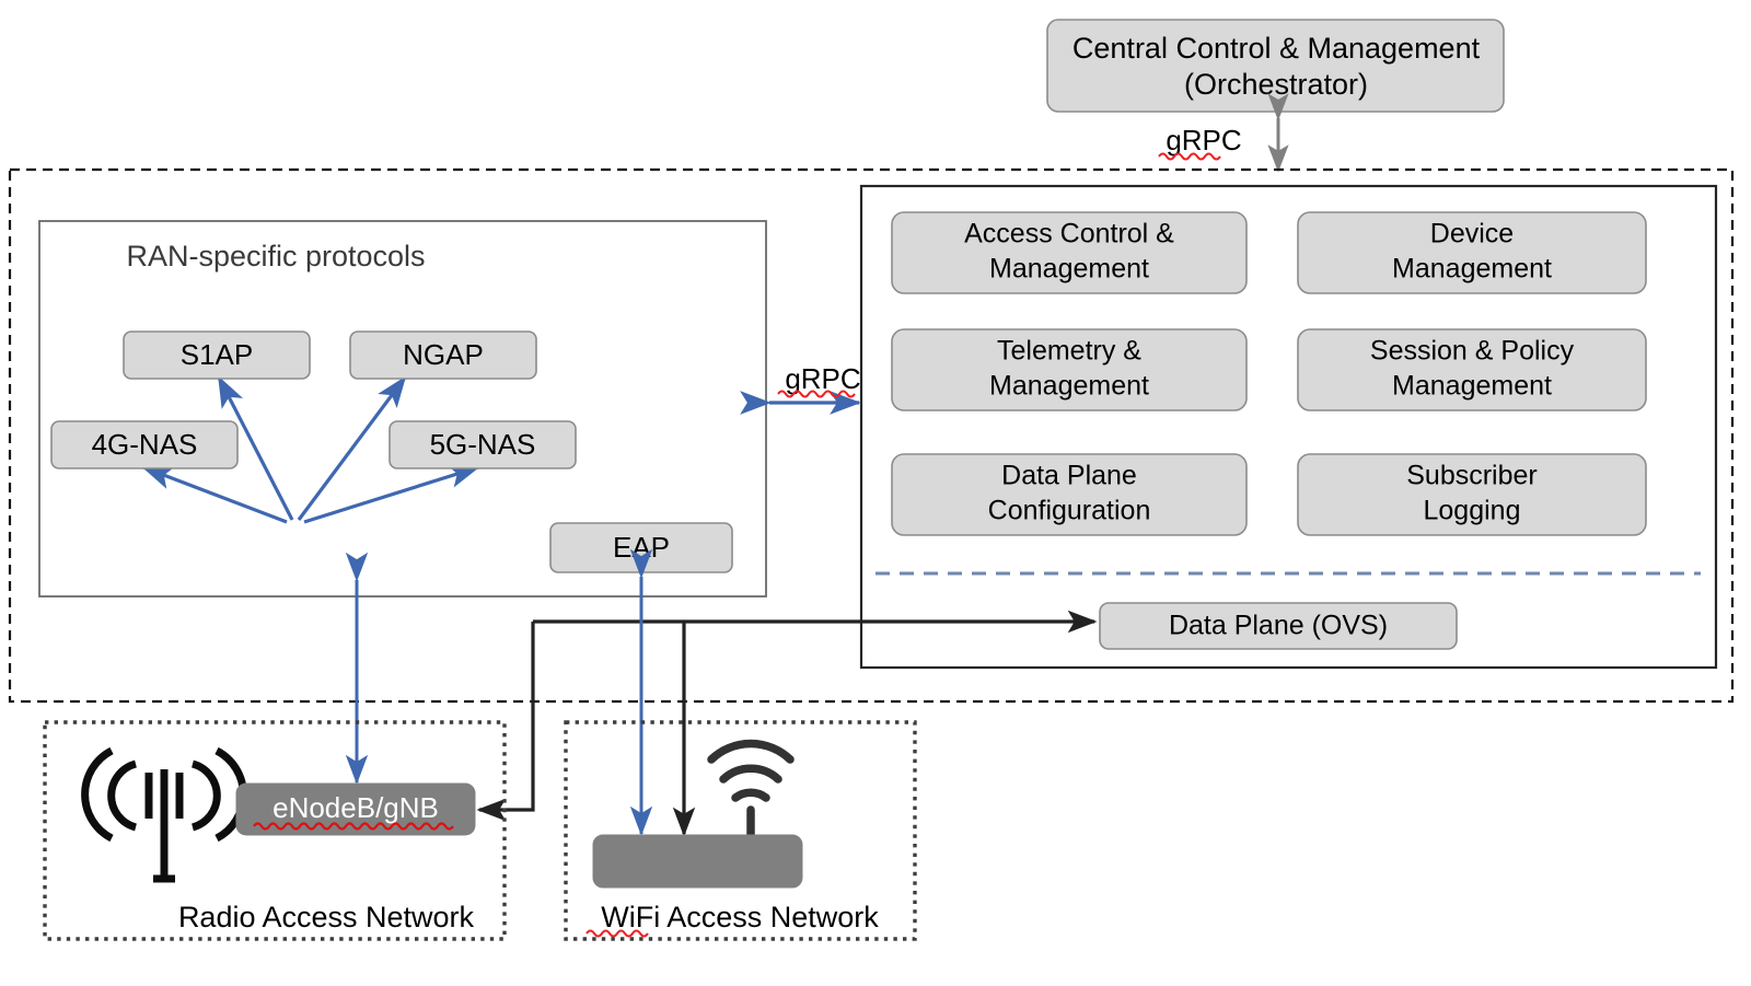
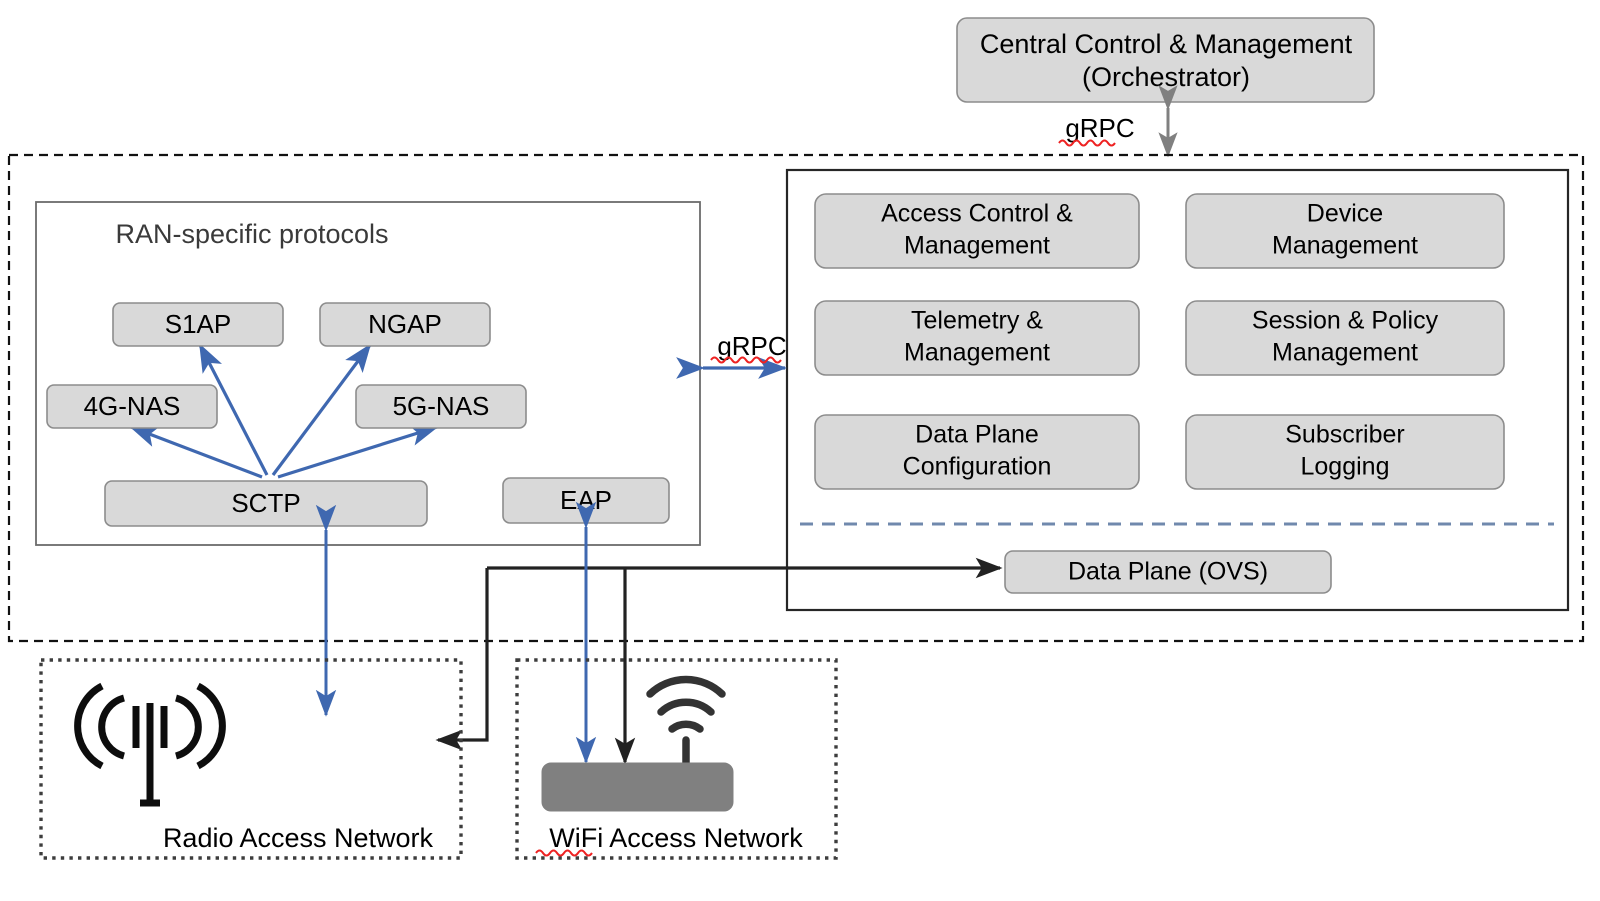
  Central Control & Management
  (Orchestrator)
  gRPC
  RAN-specific protocols
  S1AP
  NGAP
  4G-NAS
  5G-NAS
+ SCTP
  EAP
  gRPC
  Access Control &
  Management
  Device
  Management
  Telemetry &
  Management
  Session & Policy
  Management
  Data Plane
  Configuration
  Subscriber
  Logging
  Data Plane (OVS)
  Radio Access Network
- eNodeB/gNB
  WiFi Access Network
